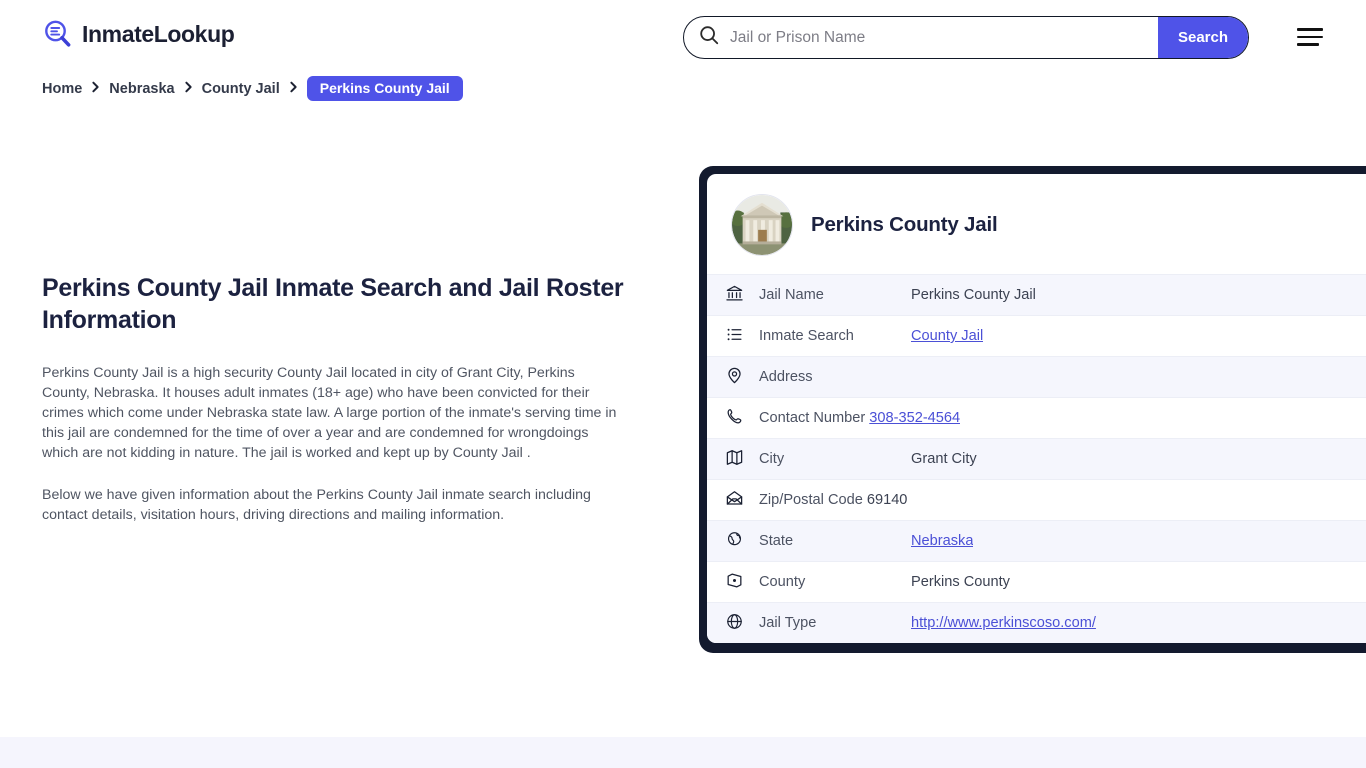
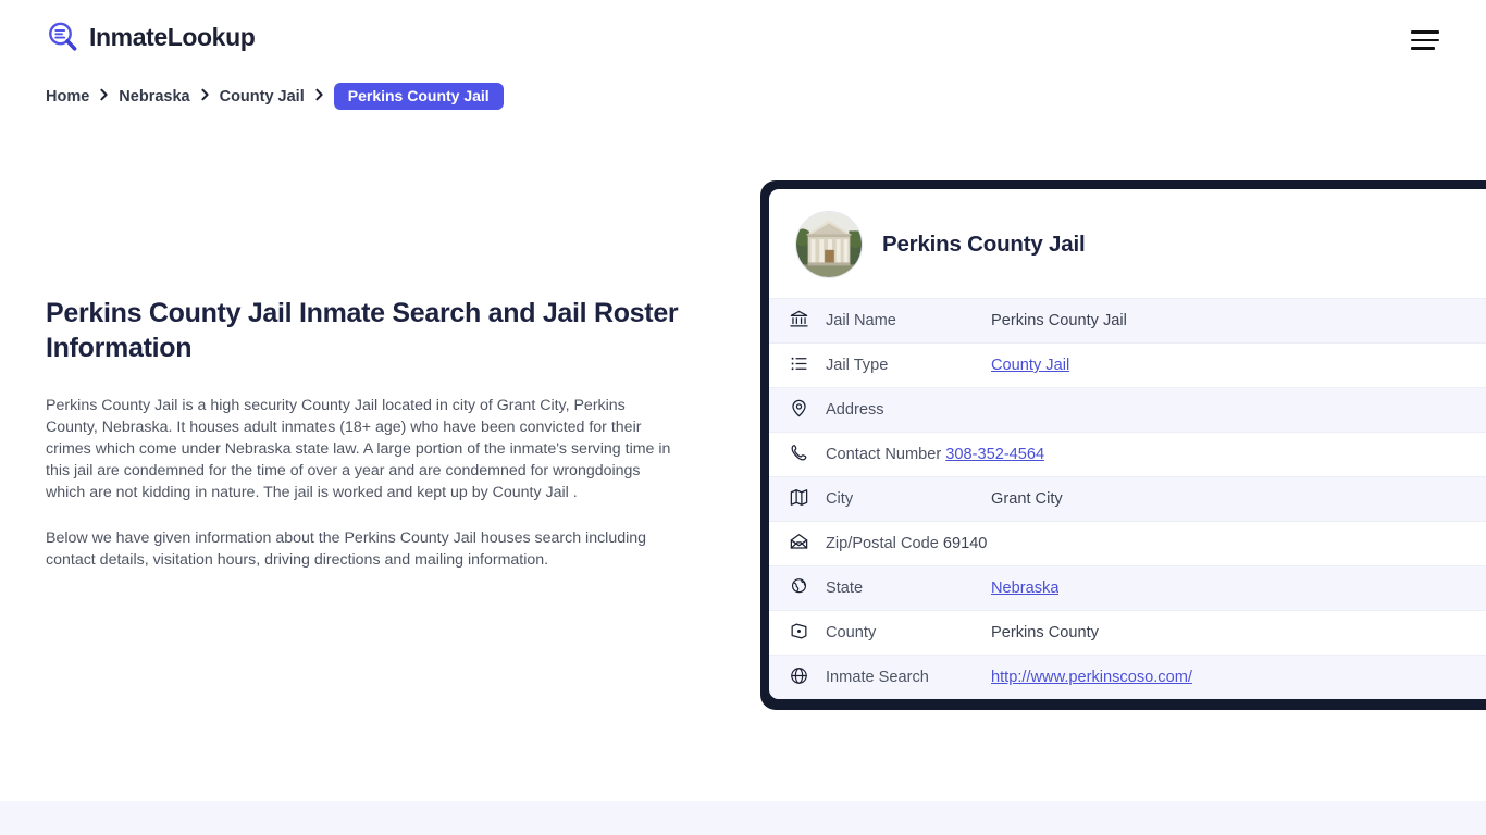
  InmateLookup
- Jail or Prison Name
- Search
  Home
  Nebraska
  County Jail
  Perkins County Jail
  Perkins County Jail Inmate Search and Jail Roster Information
  Perkins County Jail is a high security County Jail located in city of Grant City, Perkins County, Nebraska. It houses adult inmates (18+ age) who have been convicted for their crimes which come under Nebraska state law. A large portion of the inmate's serving time in this jail are condemned for the time of over a year and are condemned for wrongdoings which are not kidding in nature. The jail is worked and kept up by County Jail .
- Below we have given information about the Perkins County Jail inmate search including contact details, visitation hours, driving directions and mailing information.
+ Below we have given information about the Perkins County Jail houses search including contact details, visitation hours, driving directions and mailing information.
  Perkins County Jail
  Jail Name
  Perkins County Jail
- Inmate Search
+ Jail Type
  County Jail
  Address
  Contact Number
  308-352-4564
  City
  Grant City
  Zip/Postal Code
  69140
  State
  Nebraska
  County
  Perkins County
- Jail Type
+ Inmate Search
  http://www.perkinscoso.com/
